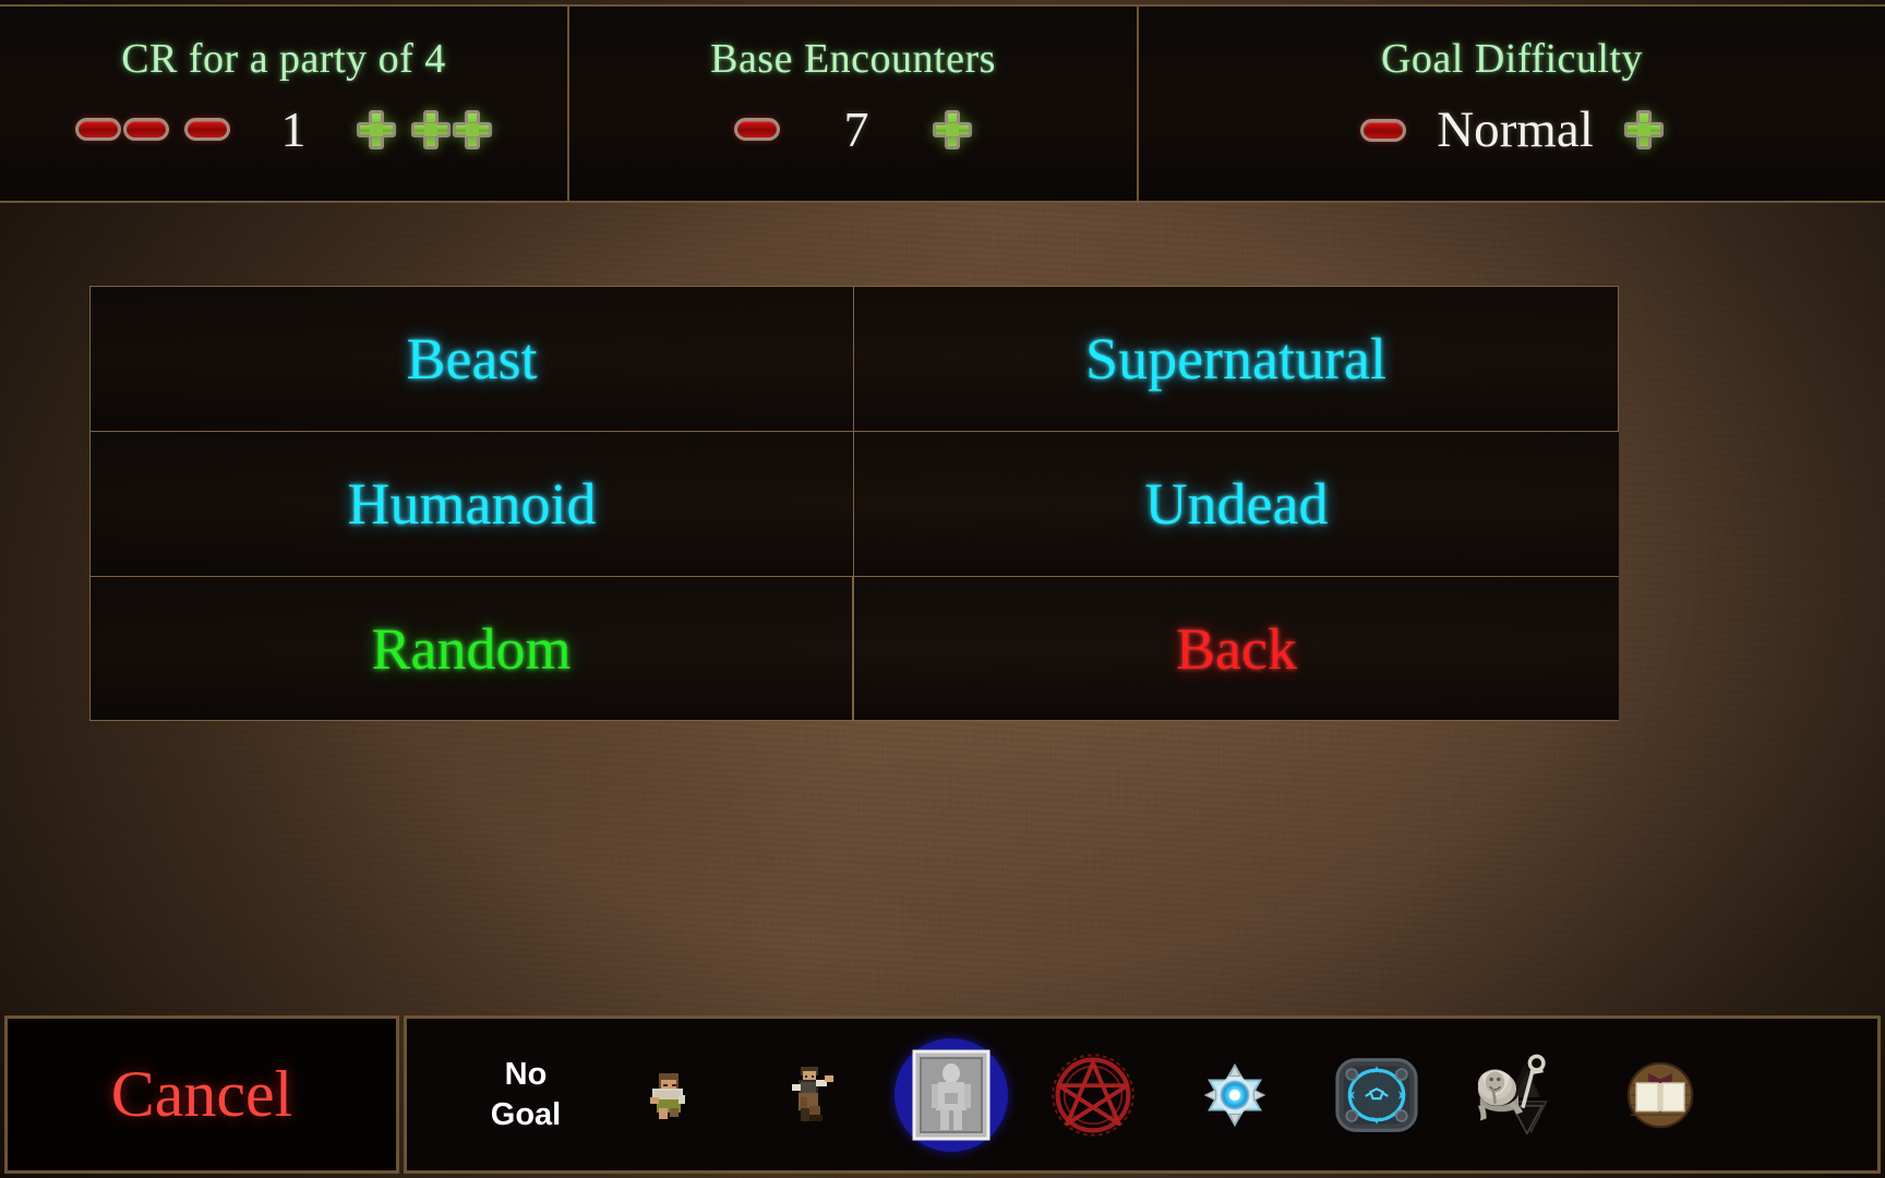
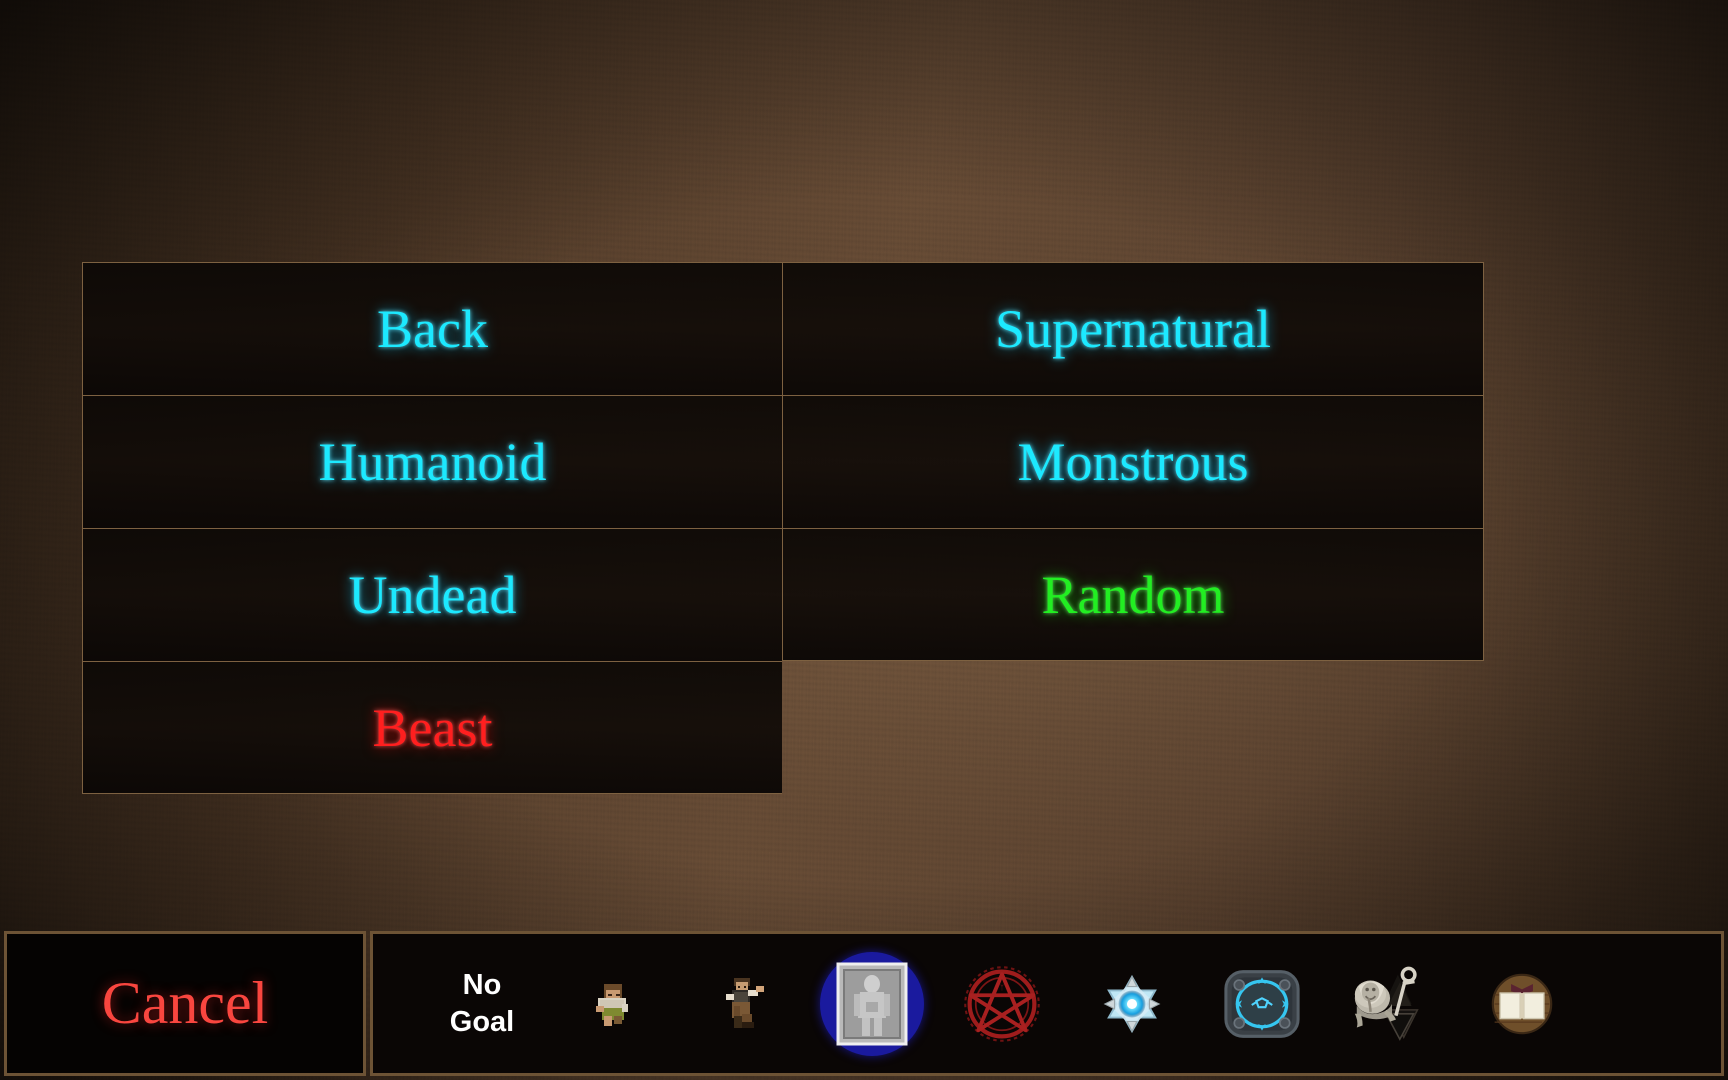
- CR for a party of 4
- 1
- Base Encounters
- 7
- Goal Difficulty
- Normal
- Beast
+ Back
  Supernatural
  Humanoid
+ Monstrous
  Undead
  Random
- Back
+ Beast
  Cancel
  No
  Goal
  ᛉ
  ᚱ
  ᚾ
